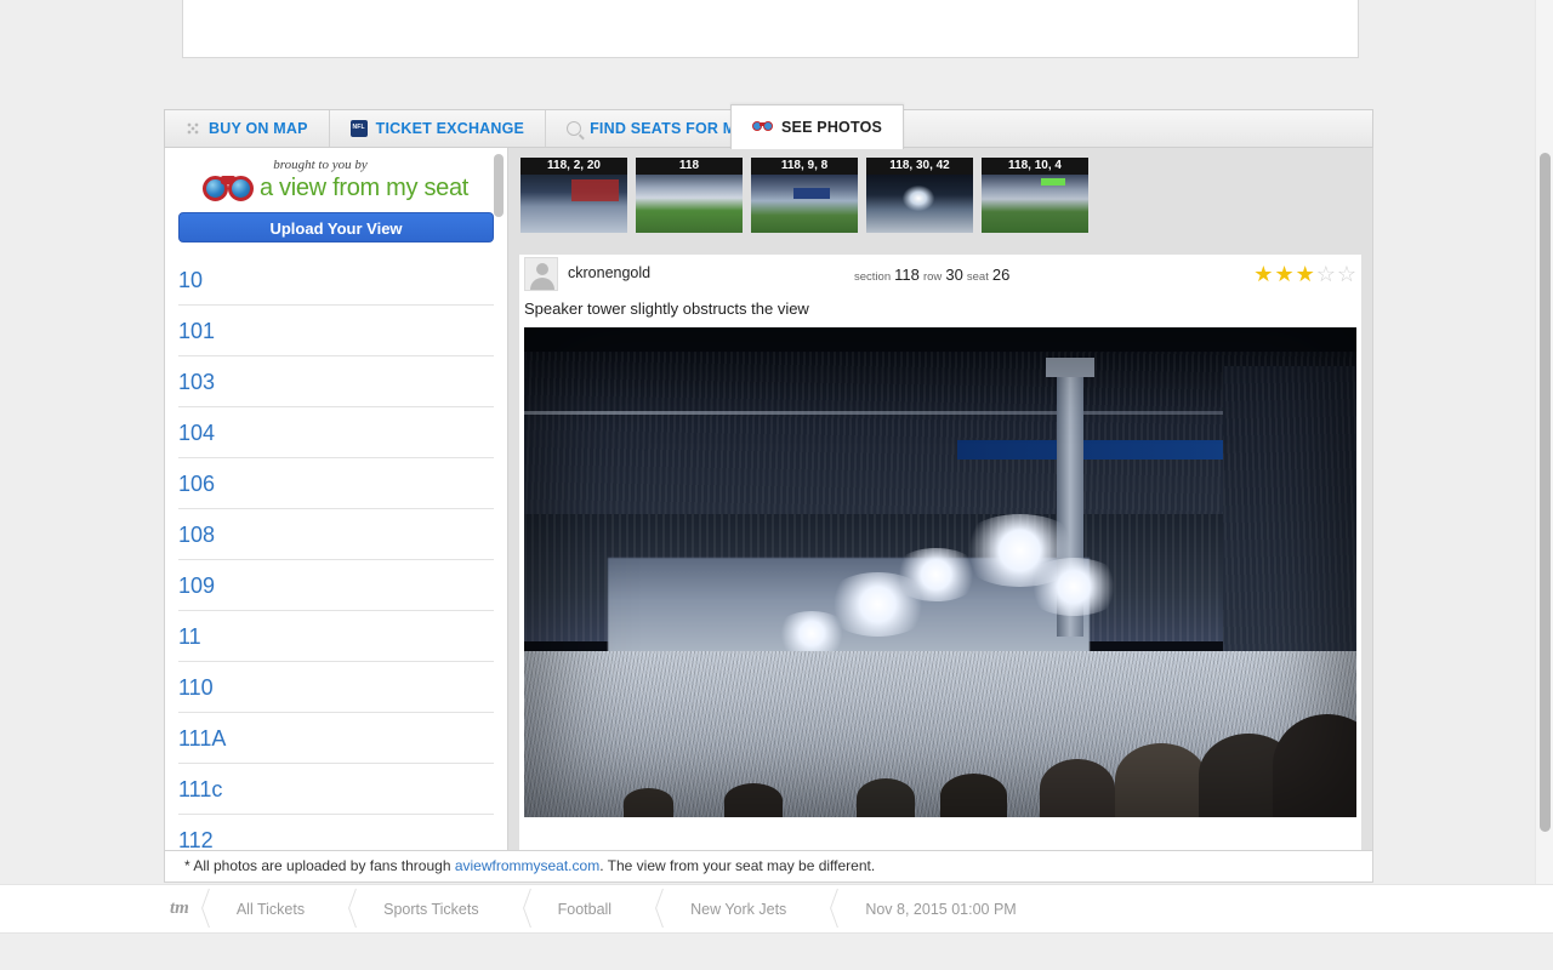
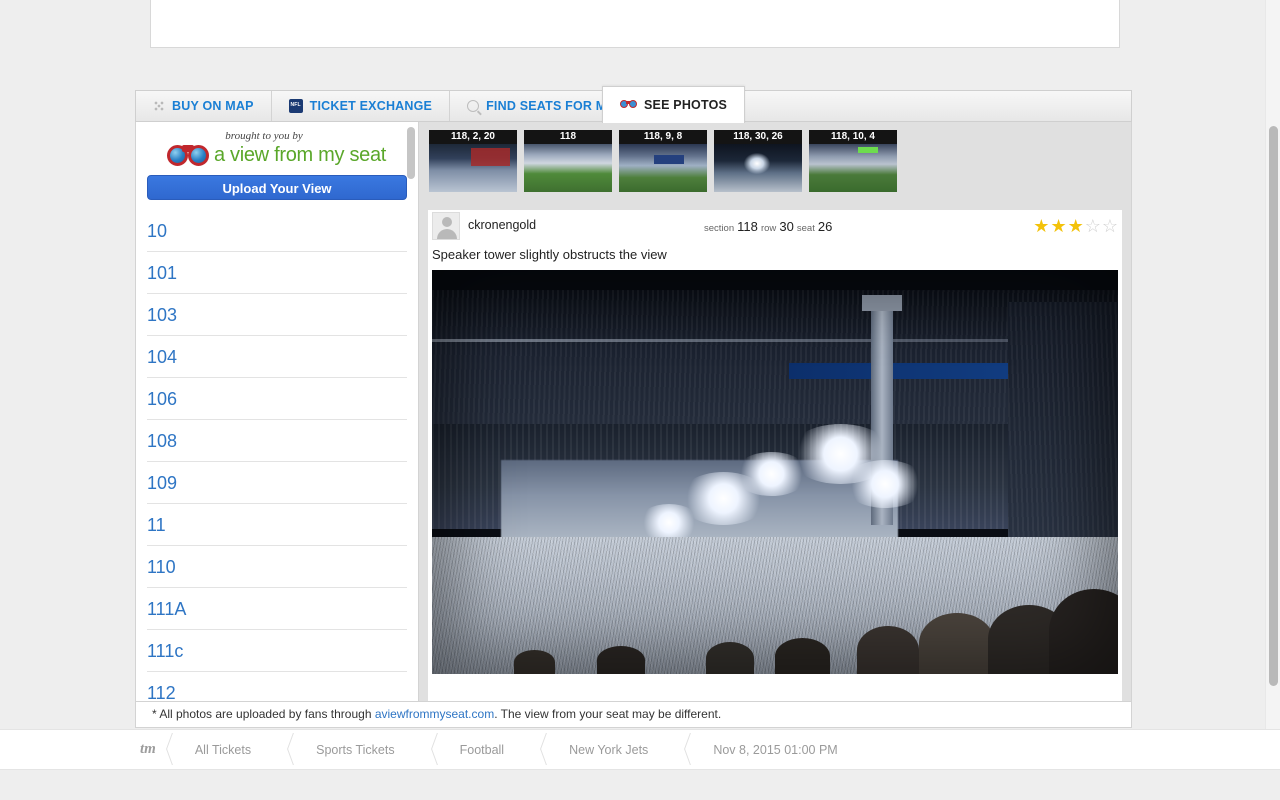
  BUY ON MAP
  TICKET EXCHANGE
  FIND SEATS FOR
  SEE PHOTOS
  brought to you by
  a view from my seat
  Upload Your View
  10
  101
  103
  104
  106
  108
  109
  11
  110
  111A
  111c
  112
  118, 2, 20
  118
  118, 9, 8
- 118, 30, 42
+ 118, 30, 26
  118, 10, 4
  ckronengold
  section 118 row 30 seat 26
  ★
  ★
  ★
  ☆
  ☆
  Speaker tower slightly obstructs the view
  * All photos are uploaded by fans through aviewfrommyseat.com. The view from your seat may be different.
  tm
  All Tickets
  Sports Tickets
  Football
  New York Jets
  Nov 8, 2015 01:00 PM
